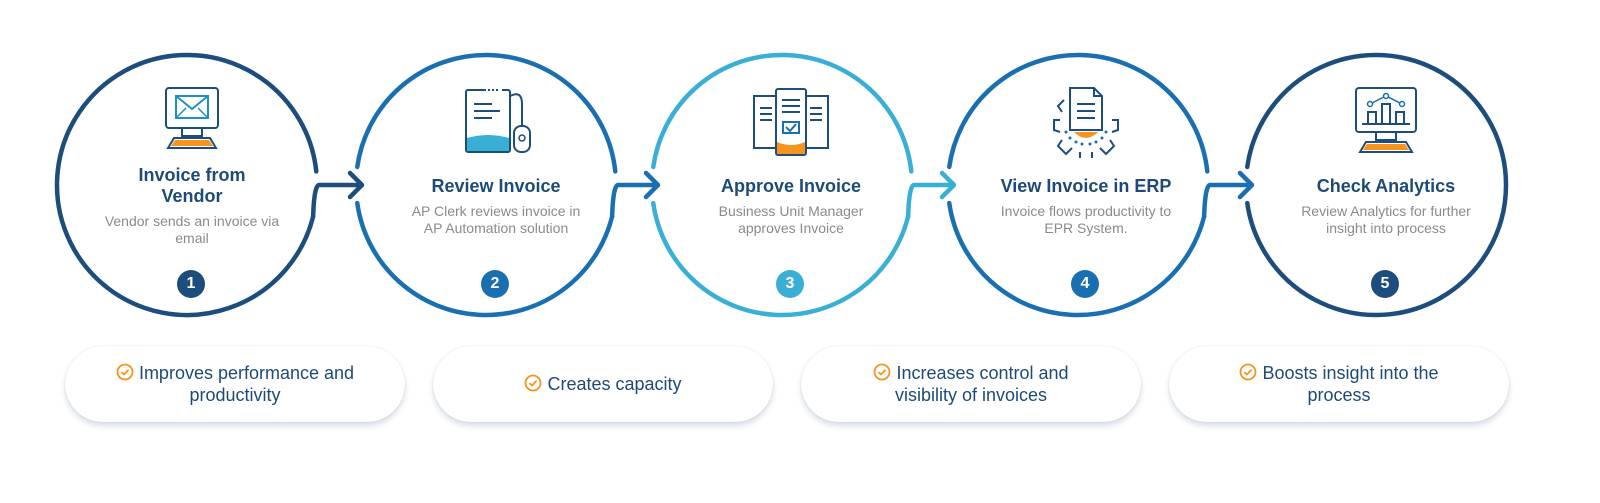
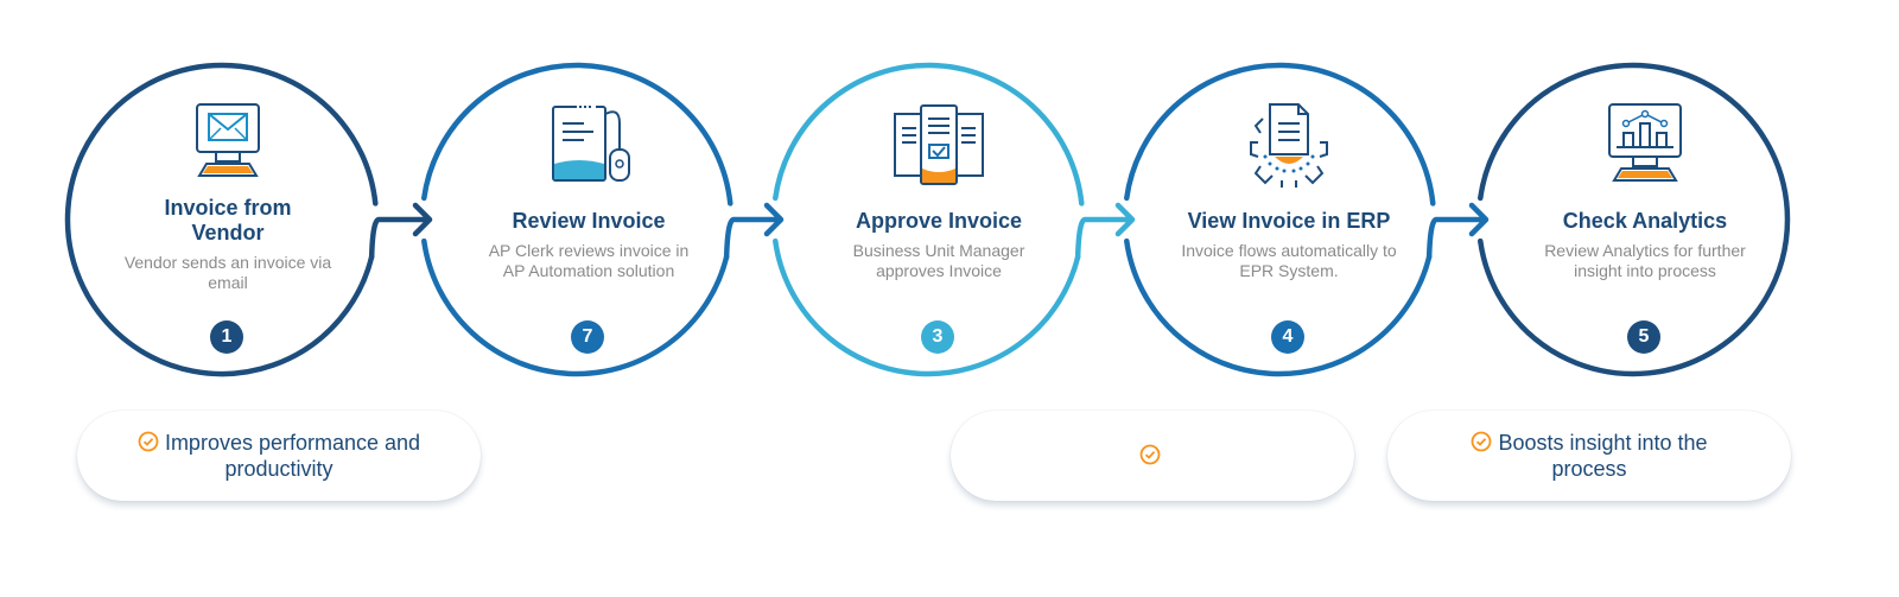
  Invoice from Vendor
  Vendor sends an invoice via email
  1
  Review Invoice
  AP Clerk reviews invoice in AP Automation solution
- 2
+ 7
  Approve Invoice
  Business Unit Manager approves Invoice
  3
  View Invoice in ERP
- Invoice flows productivity to EPR System.
+ Invoice flows automatically to EPR System.
  4
  Check Analytics
  Review Analytics for further insight into process
  5
  Improves performance and productivity
- Creates capacity
- Increases control and visibility of invoices
  Boosts insight into the process
